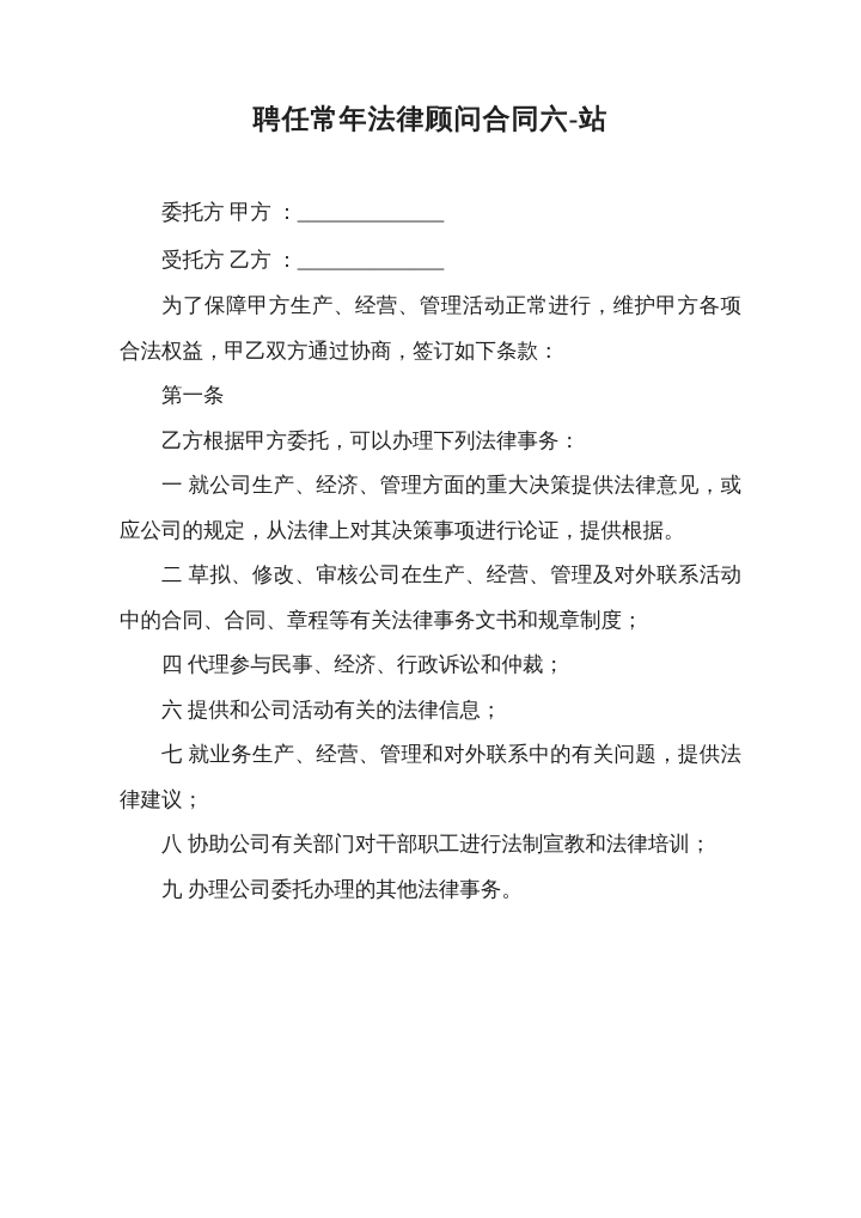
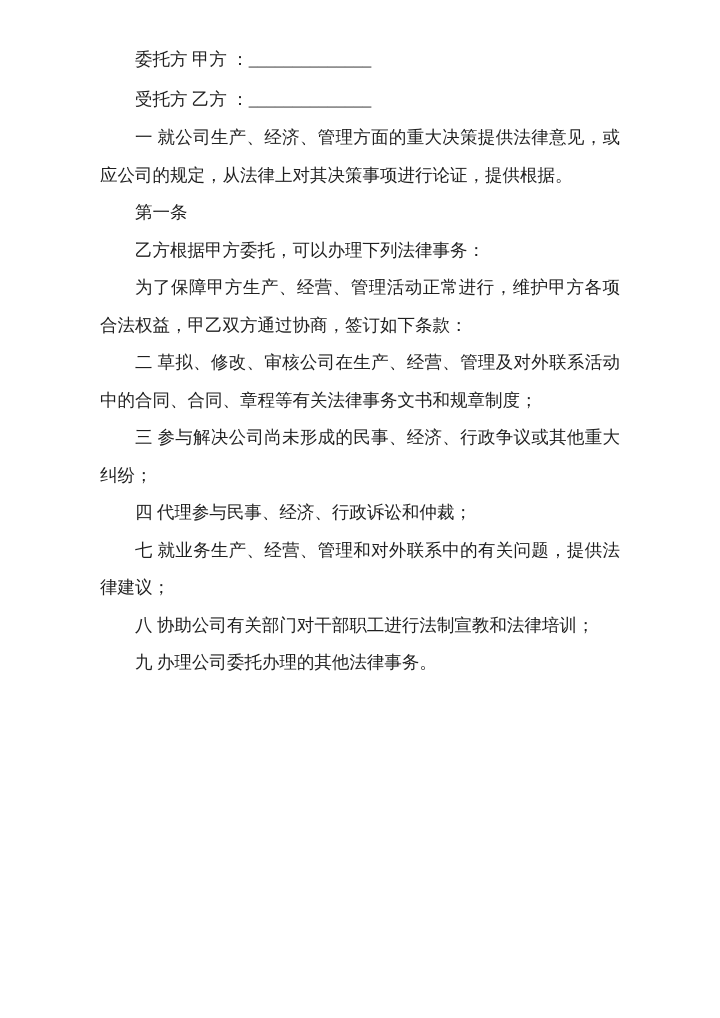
- 聘任常年法律顾问合同六-站
  委托方 甲方 ：______________
  受托方 乙方 ：______________
- 为了保障甲方生产、经营、管理活动正常进行，维护甲方各项合法权益，甲乙双方通过协商，签订如下条款：
+ 一 就公司生产、经济、管理方面的重大决策提供法律意见，或应公司的规定，从法律上对其决策事项进行论证，提供根据。
  第一条
  乙方根据甲方委托，可以办理下列法律事务：
- 一 就公司生产、经济、管理方面的重大决策提供法律意见，或应公司的规定，从法律上对其决策事项进行论证，提供根据。
+ 为了保障甲方生产、经营、管理活动正常进行，维护甲方各项合法权益，甲乙双方通过协商，签订如下条款：
  二 草拟、修改、审核公司在生产、经营、管理及对外联系活动中的合同、合同、章程等有关法律事务文书和规章制度；
+ 三 参与解决公司尚未形成的民事、经济、行政争议或其他重大纠纷；
  四 代理参与民事、经济、行政诉讼和仲裁；
- 六 提供和公司活动有关的法律信息；
  七 就业务生产、经营、管理和对外联系中的有关问题，提供法律建议；
  八 协助公司有关部门对干部职工进行法制宣教和法律培训；
  九 办理公司委托办理的其他法律事务。
